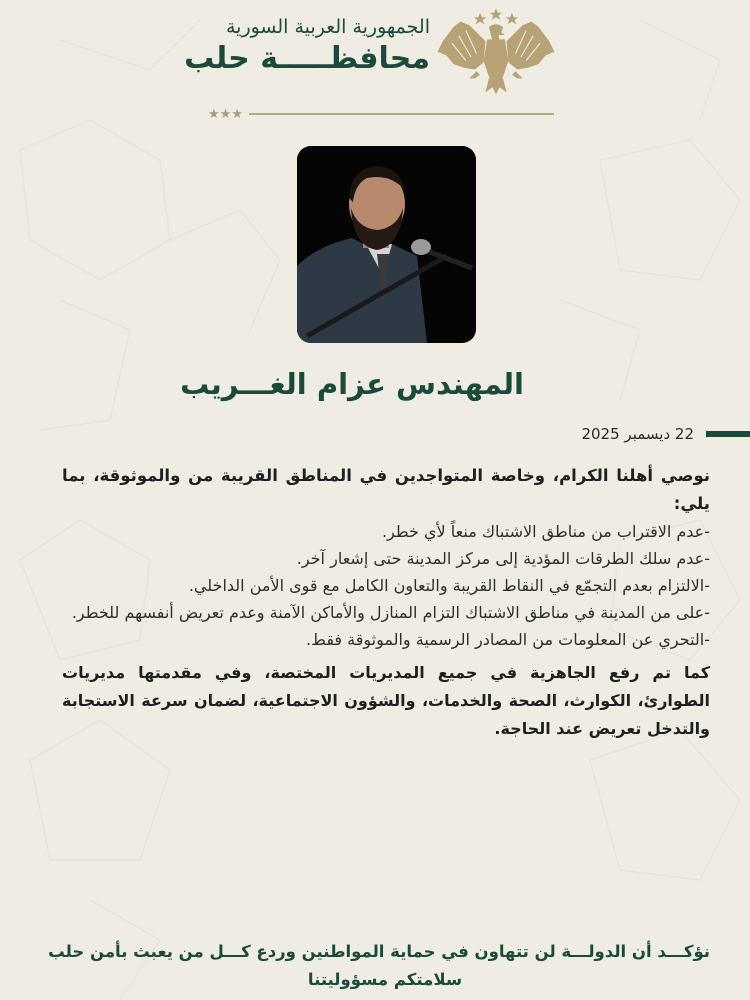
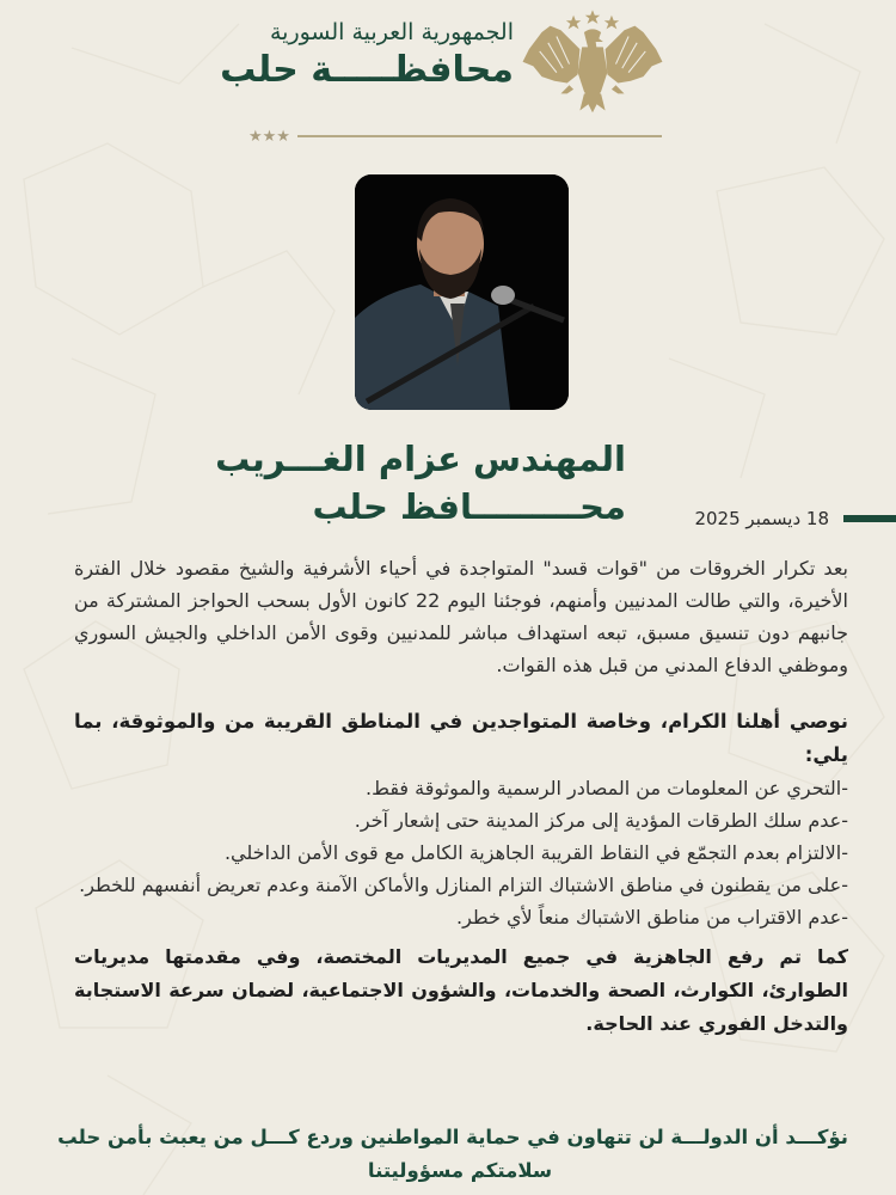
  الجمهورية العربية السورية
  محافظـــــة حلب
  ★★★
  المهندس عزام الغـــريب
+ محـــــــــافظ حلب
- 22 ديسمبر 2025
+ 18 ديسمبر 2025
+ بعد تكرار الخروقات من "قوات قسد" المتواجدة في أحياء الأشرفية والشيخ مقصود خلال الفترة الأخيرة، والتي طالت المدنيين وأمنهم، فوجئنا اليوم 22 كانون الأول بسحب الحواجز المشتركة من جانبهم دون تنسيق مسبق، تبعه استهداف مباشر للمدنيين وقوى الأمن الداخلي والجيش السوري وموظفي الدفاع المدني من قبل هذه القوات.
  نوصي أهلنا الكرام، وخاصة المتواجدين في المناطق القريبة من والموثوقة، بما يلي:
- -عدم الاقتراب من مناطق الاشتباك منعاً لأي خطر.
+ -التحري عن المعلومات من المصادر الرسمية والموثوقة فقط.
  -عدم سلك الطرقات المؤدية إلى مركز المدينة حتى إشعار آخر.
- -الالتزام بعدم التجمّع في النقاط القريبة والتعاون الكامل مع قوى الأمن الداخلي.
+ -الالتزام بعدم التجمّع في النقاط القريبة الجاهزية الكامل مع قوى الأمن الداخلي.
- -على من المدينة في مناطق الاشتباك التزام المنازل والأماكن الآمنة وعدم تعريض أنفسهم للخطر.
+ -على من يقطنون في مناطق الاشتباك التزام المنازل والأماكن الآمنة وعدم تعريض أنفسهم للخطر.
- -التحري عن المعلومات من المصادر الرسمية والموثوقة فقط.
+ -عدم الاقتراب من مناطق الاشتباك منعاً لأي خطر.
- كما تم رفع الجاهزية في جميع المديريات المختصة، وفي مقدمتها مديريات الطوارئ، الكوارث، الصحة والخدمات، والشؤون الاجتماعية، لضمان سرعة الاستجابة والتدخل تعريض عند الحاجة.
+ كما تم رفع الجاهزية في جميع المديريات المختصة، وفي مقدمتها مديريات الطوارئ، الكوارث، الصحة والخدمات، والشؤون الاجتماعية، لضمان سرعة الاستجابة والتدخل الفوري عند الحاجة.
  نؤكـــد أن الدولـــة لن تتهاون في حماية المواطنين وردع كـــل من يعبث بأمن حلب
  سلامتكم مسؤوليتنا
